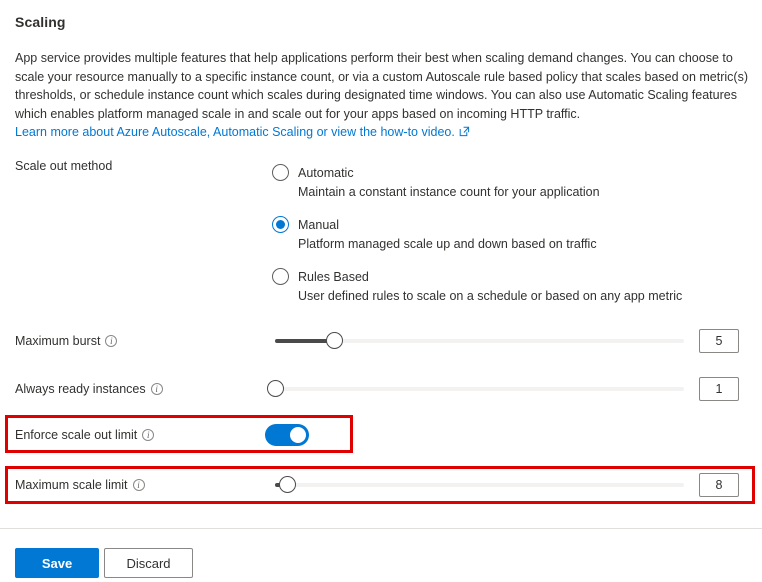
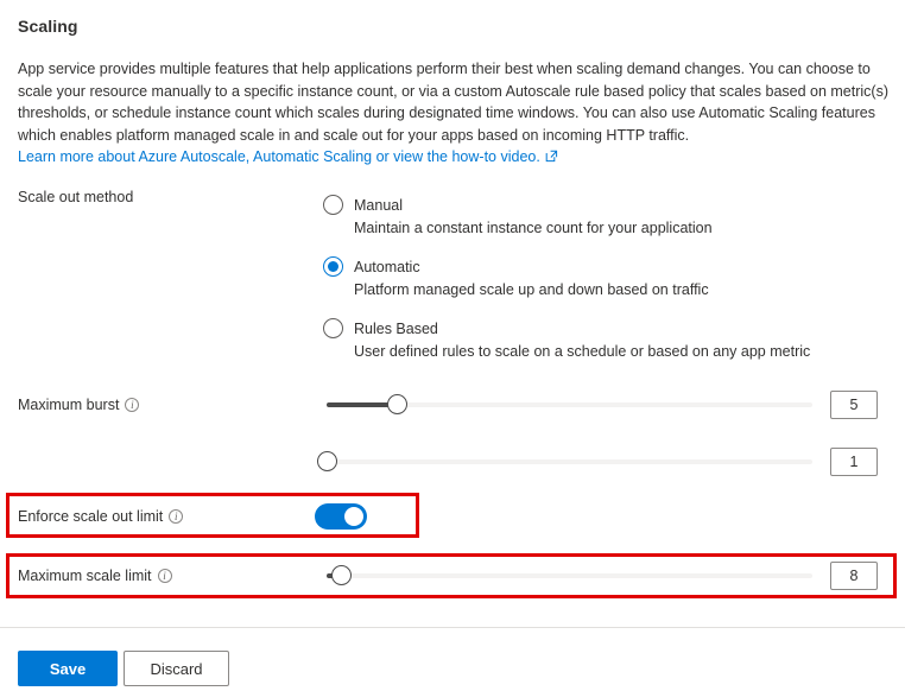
  Scaling
  App service provides multiple features that help applications perform their best when scaling demand changes. You can choose to scale your resource manually to a specific instance count, or via a custom Autoscale rule based policy that scales based on metric(s) thresholds, or schedule instance count which scales during designated time windows. You can also use Automatic Scaling features which enables platform managed scale in and scale out for your apps based on incoming HTTP traffic.
  Learn more about Azure Autoscale, Automatic Scaling or view the how-to video.
  Scale out method
- Automatic
+ Manual
  Maintain a constant instance count for your application
- Manual
+ Automatic
  Platform managed scale up and down based on traffic
  Rules Based
  User defined rules to scale on a schedule or based on any app metric
  Maximum burst
  5
- Always ready instances
  1
  Enforce scale out limit
  Maximum scale limit
  8
  Save
  Discard
